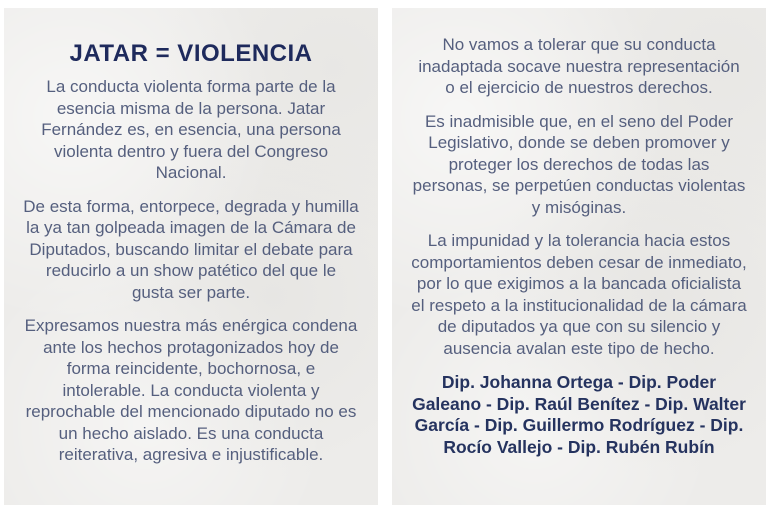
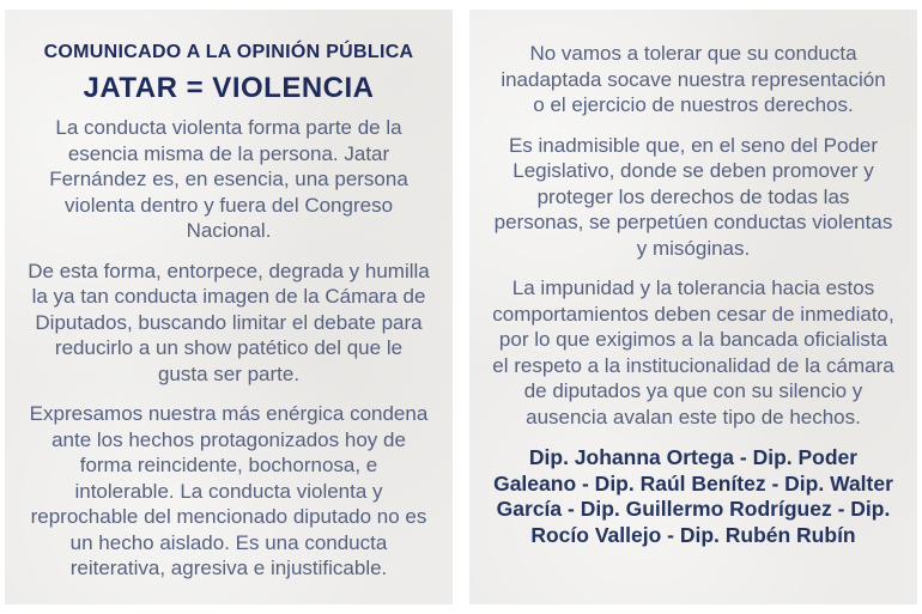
+ COMUNICADO A LA OPINIÓN PÚBLICA
  JATAR = VIOLENCIA
  La conducta violenta forma parte de la esencia misma de la persona. Jatar Fernández es, en esencia, una persona violenta dentro y fuera del Congreso Nacional.
- De esta forma, entorpece, degrada y humilla la ya tan golpeada imagen de la Cámara de Diputados, buscando limitar el debate para reducirlo a un show patético del que le gusta ser parte.
+ De esta forma, entorpece, degrada y humilla la ya tan conducta imagen de la Cámara de Diputados, buscando limitar el debate para reducirlo a un show patético del que le gusta ser parte.
  Expresamos nuestra más enérgica condena ante los hechos protagonizados hoy de forma reincidente, bochornosa, e intolerable. La conducta violenta y reprochable del mencionado diputado no es un hecho aislado. Es una conducta reiterativa, agresiva e injustificable.
  No vamos a tolerar que su conducta inadaptada socave nuestra representación o el ejercicio de nuestros derechos.
  Es inadmisible que, en el seno del Poder Legislativo, donde se deben promover y proteger los derechos de todas las personas, se perpetúen conductas violentas y misóginas.
- La impunidad y la tolerancia hacia estos comportamientos deben cesar de inmediato, por lo que exigimos a la bancada oficialista el respeto a la institucionalidad de la cámara de diputados ya que con su silencio y ausencia avalan este tipo de hecho.
+ La impunidad y la tolerancia hacia estos comportamientos deben cesar de inmediato, por lo que exigimos a la bancada oficialista el respeto a la institucionalidad de la cámara de diputados ya que con su silencio y ausencia avalan este tipo de hechos.
  Dip. Johanna Ortega - Dip. Poder Galeano - Dip. Raúl Benítez - Dip. Walter García - Dip. Guillermo Rodríguez - Dip. Rocío Vallejo - Dip. Rubén Rubín
